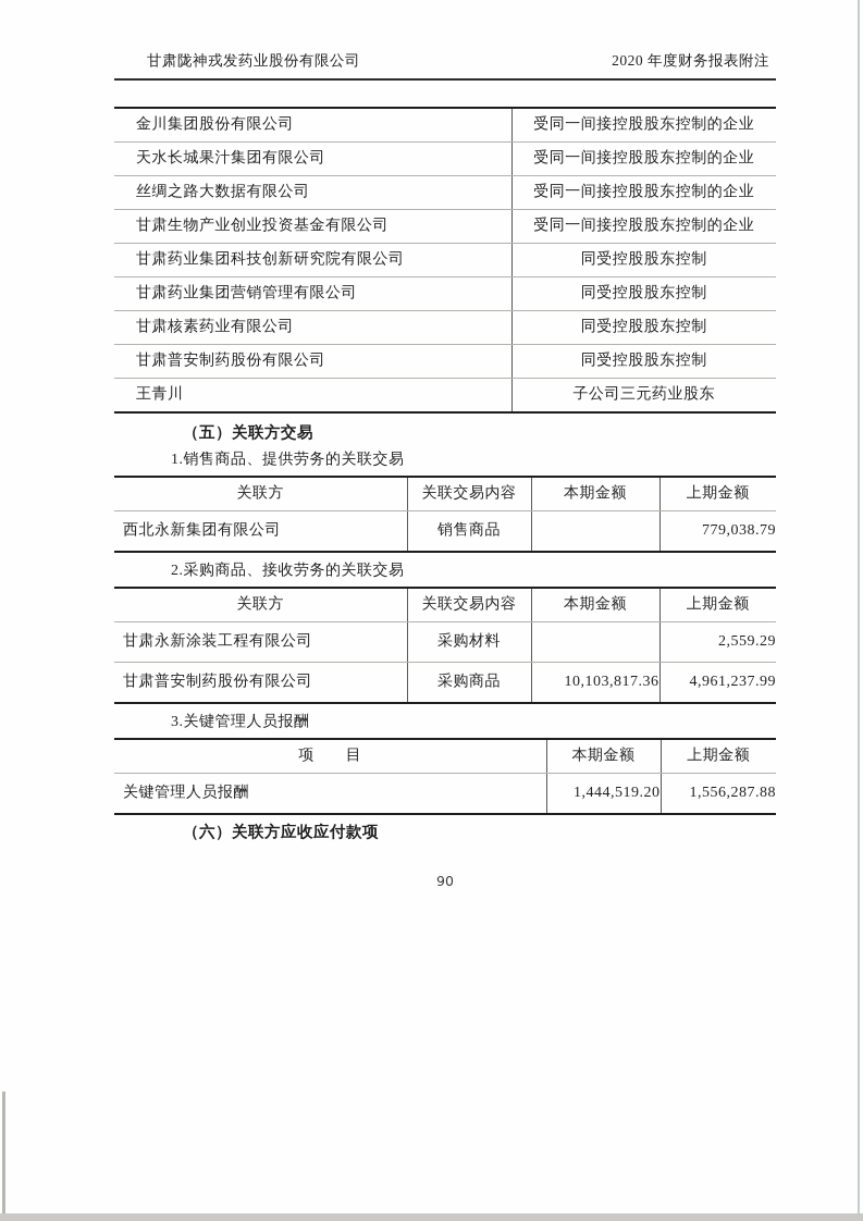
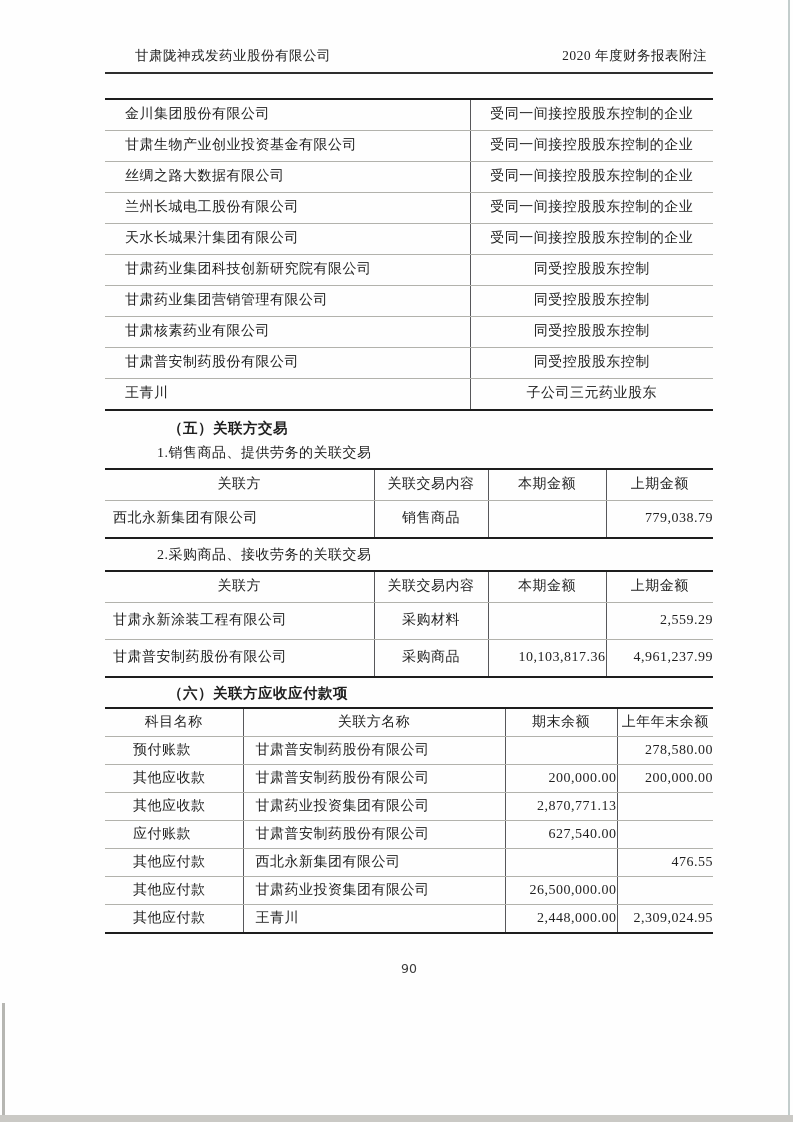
  甘肃陇神戎发药业股份有限公司
  2020 年度财务报表附注
  金川集团股份有限公司	受同一间接控股股东控制的企业
- 天水长城果汁集团有限公司	受同一间接控股股东控制的企业
+ 甘肃生物产业创业投资基金有限公司	受同一间接控股股东控制的企业
  丝绸之路大数据有限公司	受同一间接控股股东控制的企业
+ 兰州长城电工股份有限公司	受同一间接控股股东控制的企业
- 甘肃生物产业创业投资基金有限公司	受同一间接控股股东控制的企业
+ 天水长城果汁集团有限公司	受同一间接控股股东控制的企业
  甘肃药业集团科技创新研究院有限公司	同受控股股东控制
  甘肃药业集团营销管理有限公司	同受控股股东控制
  甘肃核素药业有限公司	同受控股股东控制
  甘肃普安制药股份有限公司	同受控股股东控制
  王青川	子公司三元药业股东
  （五）关联方交易
  1.销售商品、提供劳务的关联交易
  关联方	关联交易内容	本期金额	上期金额
  西北永新集团有限公司	销售商品		779,038.79
  2.采购商品、接收劳务的关联交易
  关联方	关联交易内容	本期金额	上期金额
  甘肃永新涂装工程有限公司	采购材料		2,559.29
  甘肃普安制药股份有限公司	采购商品	10,103,817.36	4,961,237.99
- 3.关键管理人员报酬
- 项 目	本期金额	上期金额
- 关键管理人员报酬	1,444,519.20	1,556,287.88
  （六）关联方应收应付款项
+ 科目名称	关联方名称	期末余额	上年年末余额
+ 预付账款	甘肃普安制药股份有限公司		278,580.00
+ 其他应收款	甘肃普安制药股份有限公司	200,000.00	200,000.00
+ 其他应收款	甘肃药业投资集团有限公司	2,870,771.13
+ 应付账款	甘肃普安制药股份有限公司	627,540.00
+ 其他应付款	西北永新集团有限公司		476.55
+ 其他应付款	甘肃药业投资集团有限公司	26,500,000.00
+ 其他应付款	王青川	2,448,000.00	2,309,024.95
  90
